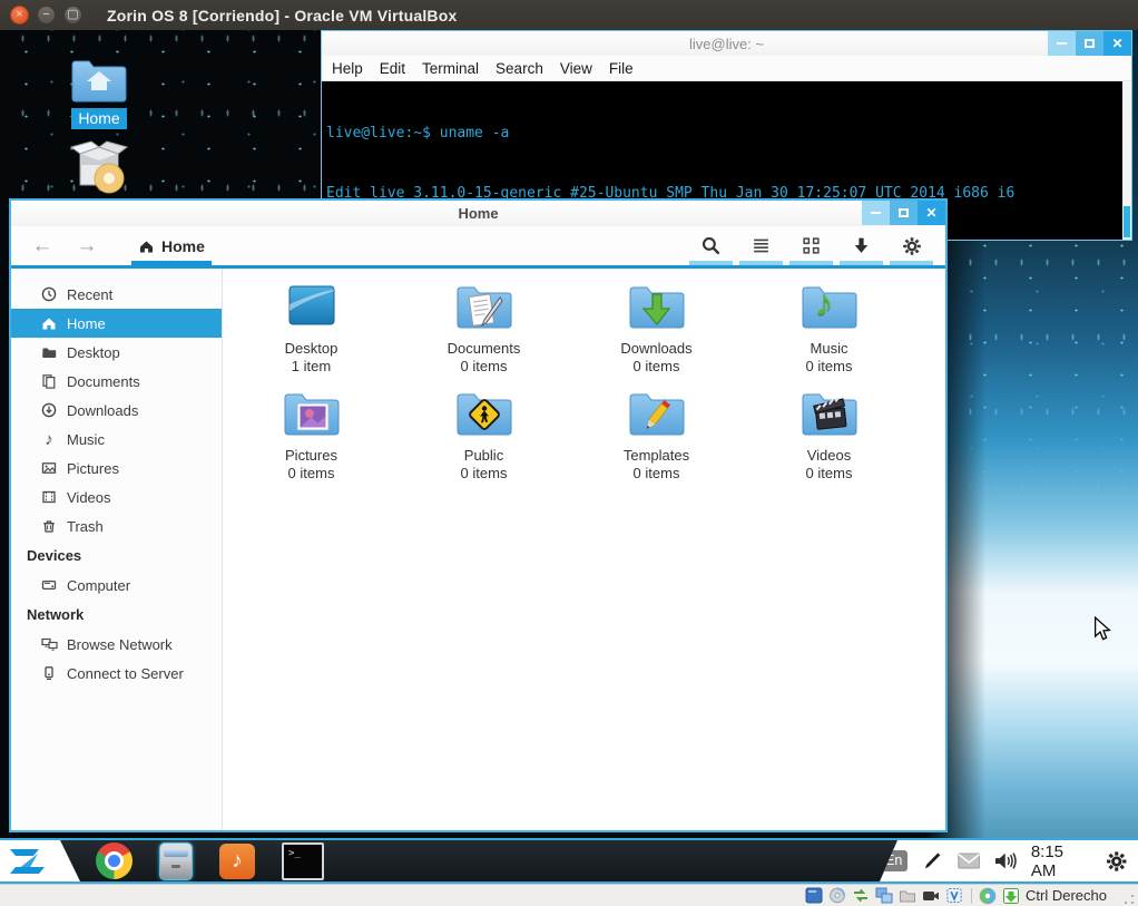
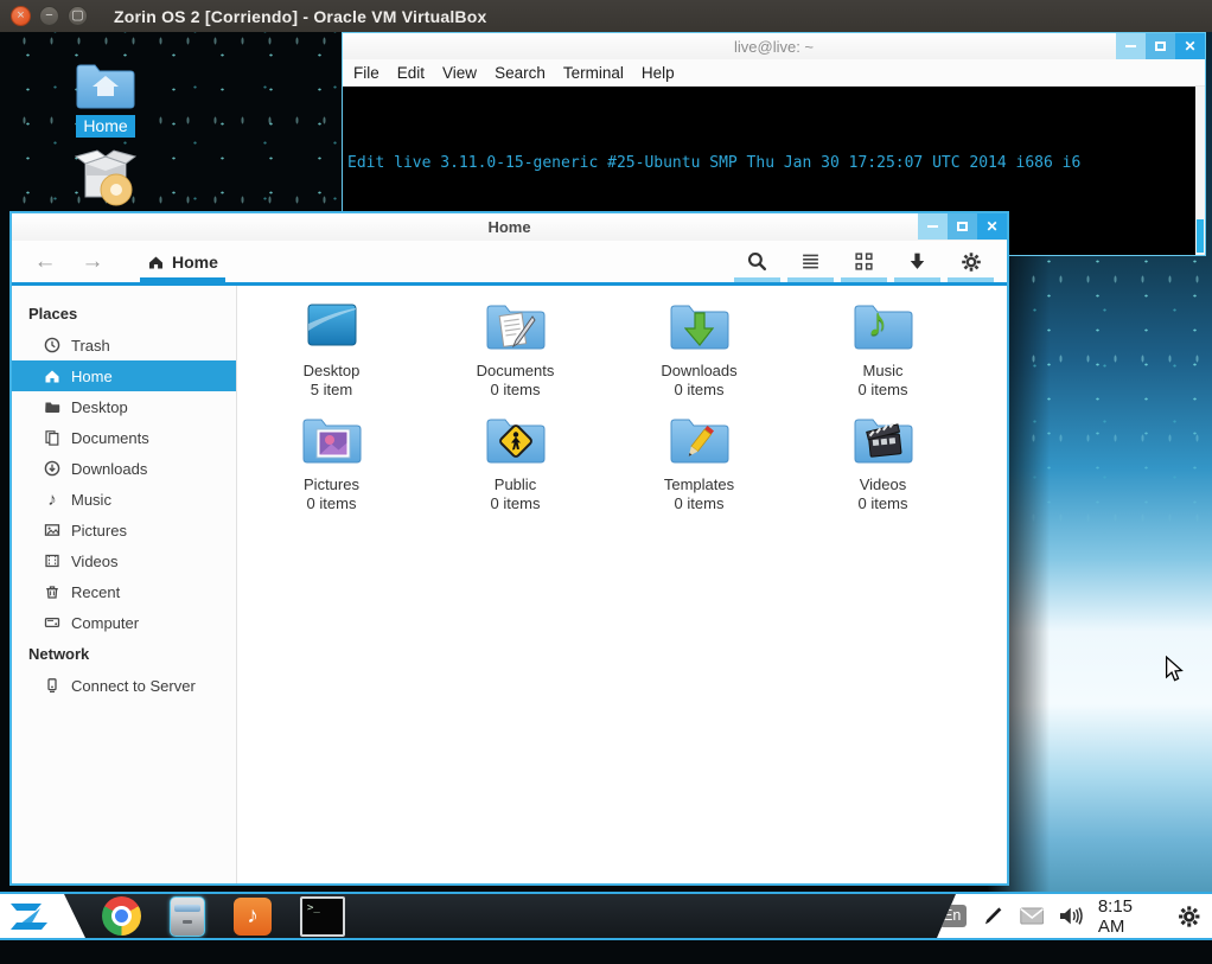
  ×
  −
  ▢
- Zorin OS 8 [Corriendo] - Oracle VM VirtualBox
+ Zorin OS 2 [Corriendo] - Oracle VM VirtualBox
  Home
  live@live: ~
  ✕
- Help
+ File
  Edit
- Terminal
+ View
  Search
- View
+ Terminal
- File
+ Help
- live@live:~$ uname -a
  Edit live 3.11.0-15-generic #25-Ubuntu SMP Thu Jan 30 17:25:07 UTC 2014 i686 i6
  Home
  ✕
  ←
  →
  Home
+ Places
- Recent
+ Trash
  Home
  Desktop
  Documents
  Downloads
  ♪
  Music
  Pictures
  Videos
- Trash
+ Recent
- Devices
  Computer
  Network
- Browse Network
  Connect to Server
  Desktop
- 1 item
+ 5 item
  Documents
  0 items
  Downloads
  0 items
  ♪
  Music
  0 items
  Pictures
  0 items
  Public
  0 items
  Templates
  0 items
  Videos
  0 items
  ♪
  >_
  En
  8:15 AM
- Ctrl Derecho
